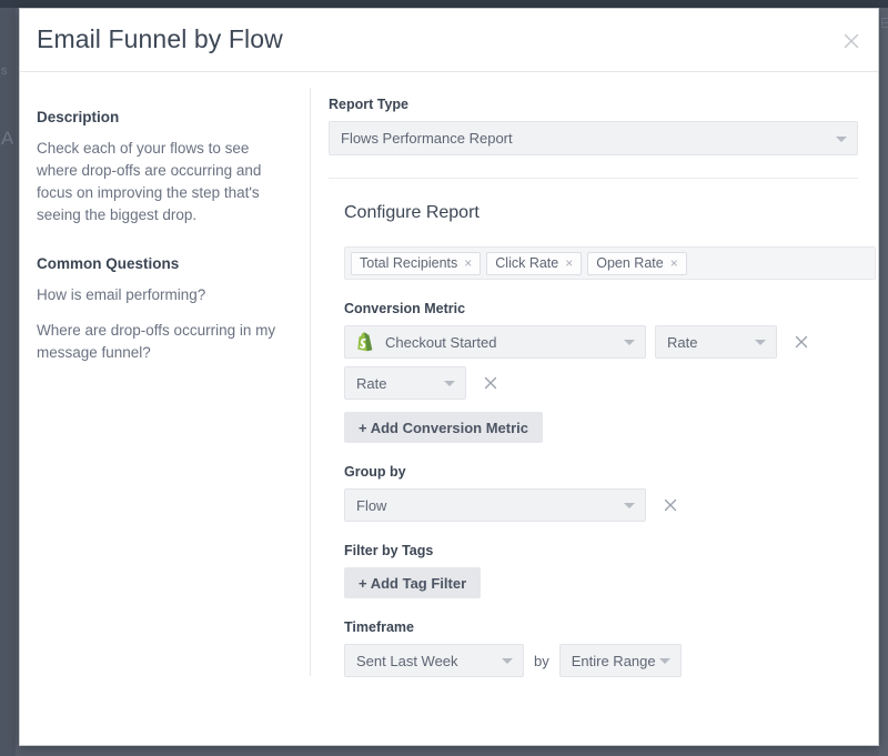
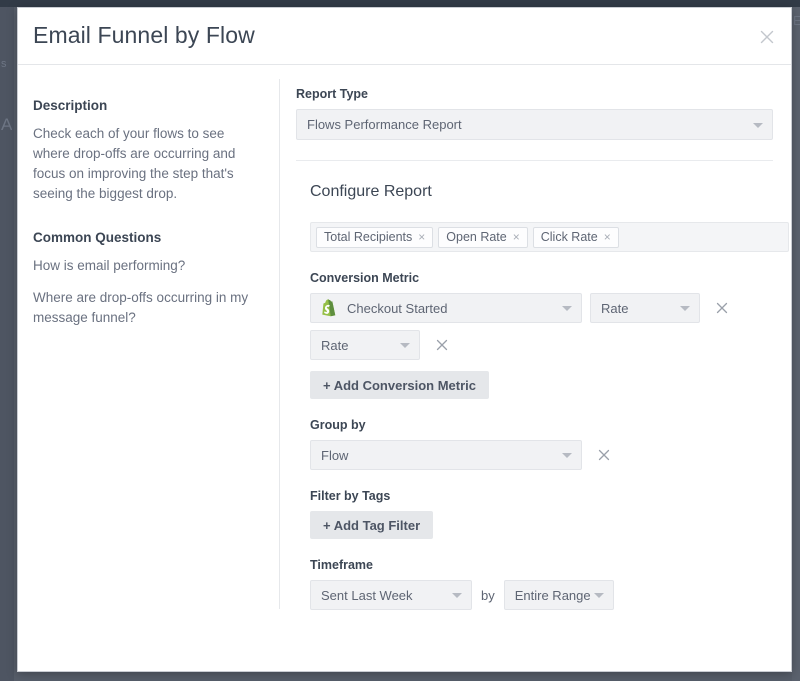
  s
  A
  E
  Email Funnel by Flow
  Description
  Check each of your flows to see where drop-offs are occurring and focus on improving the step that's seeing the biggest drop.
  Common Questions
  How is email performing?
  Where are drop-offs occurring in my message funnel?
  Report Type
  Flows Performance Report
  Configure Report
  Total Recipients
  ×
- Click Rate
+ Open Rate
  ×
- Open Rate
+ Click Rate
  ×
  Conversion Metric
  Checkout Started
  Rate
  Rate
  + Add Conversion Metric
  Group by
  Flow
  Filter by Tags
  + Add Tag Filter
  Timeframe
  Sent Last Week
  by
  Entire Range
